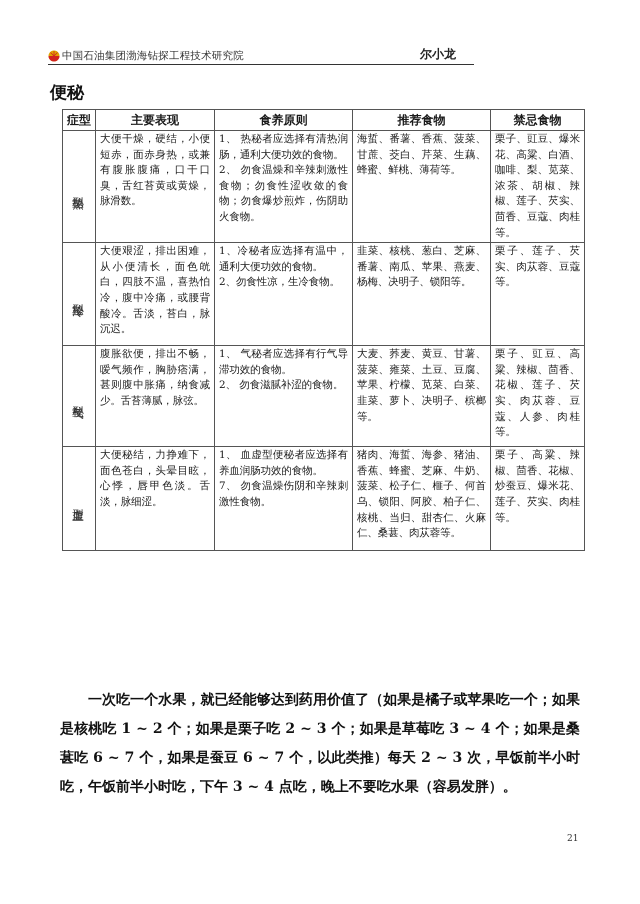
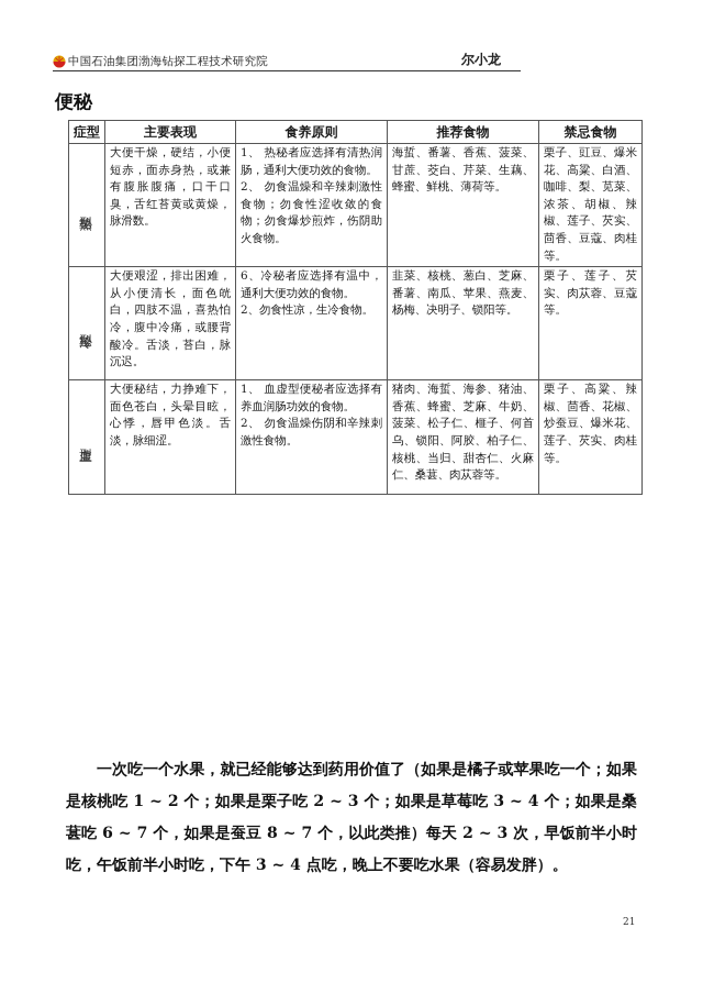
  中国石油集团渤海钻探工程技术研究院
  尔小龙
  便秘
  症型	主要表现	食养原则	推荐食物	禁忌食物
  	大便干燥，硬结，小便短赤，面赤身热，或兼有腹胀腹痛，口干口臭，舌红苔黄或黄燥，脉滑数。	1、 热秘者应选择有清热润肠，通利大便功效的食物。 2、 勿食温燥和辛辣刺激性食物；勿食性涩收敛的食物；勿食爆炒煎炸，伤阴助火食物。	海蜇、番薯、香蕉、菠菜、甘蔗、茭白、芹菜、生藕、蜂蜜、鲜桃、薄荷等。	栗子、豇豆、爆米花、高粱、白酒、咖啡、梨、苋菜、浓茶、胡椒、辣椒、莲子、芡实、茴香、豆蔻、肉桂等。
- 	大便艰涩，排出困难，从小便清长，面色㿠白，四肢不温，喜热怕冷，腹中冷痛，或腰背酸冷。舌淡，苔白，脉沉迟。	1、冷秘者应选择有温中，通利大便功效的食物。 2、勿食性凉，生冷食物。	韭菜、核桃、葱白、芝麻、番薯、南瓜、苹果、燕麦、杨梅、决明子、锁阳等。	栗子、莲子、芡实、肉苁蓉、豆蔻等。
+ 	大便艰涩，排出困难，从小便清长，面色㿠白，四肢不温，喜热怕冷，腹中冷痛，或腰背酸冷。舌淡，苔白，脉沉迟。	6、冷秘者应选择有温中，通利大便功效的食物。 2、勿食性凉，生冷食物。	韭菜、核桃、葱白、芝麻、番薯、南瓜、苹果、燕麦、杨梅、决明子、锁阳等。	栗子、莲子、芡实、肉苁蓉、豆蔻等。
- 	腹胀欲便，排出不畅，嗳气频作，胸胁痞满，甚则腹中胀痛，纳食减少。舌苔薄腻，脉弦。	1、 气秘者应选择有行气导滞功效的食物。 2、 勿食滋腻补涩的食物。	大麦、荞麦、黄豆、甘薯、菠菜、雍菜、土豆、豆腐、苹果、柠檬、苋菜、白菜、韭菜、萝卜、决明子、槟榔等。	栗子、豇豆、高粱、辣椒、茴香、花椒、莲子、芡实、肉苁蓉、豆蔻、人参、肉桂等。
- 	大便秘结，力挣难下，面色苍白，头晕目眩，心悸，唇甲色淡。舌淡，脉细涩。	1、 血虚型便秘者应选择有养血润肠功效的食物。 7、 勿食温燥伤阴和辛辣刺激性食物。	猪肉、海蜇、海参、猪油、香蕉、蜂蜜、芝麻、牛奶、菠菜、松子仁、榧子、何首乌、锁阳、阿胶、柏子仁、核桃、当归、甜杏仁、火麻仁、桑葚、肉苁蓉等。	栗子、高粱、辣椒、茴香、花椒、炒蚕豆、爆米花、莲子、芡实、肉桂等。
+ 	大便秘结，力挣难下，面色苍白，头晕目眩，心悸，唇甲色淡。舌淡，脉细涩。	1、 血虚型便秘者应选择有养血润肠功效的食物。 2、 勿食温燥伤阴和辛辣刺激性食物。	猪肉、海蜇、海参、猪油、香蕉、蜂蜜、芝麻、牛奶、菠菜、松子仁、榧子、何首乌、锁阳、阿胶、柏子仁、核桃、当归、甜杏仁、火麻仁、桑葚、肉苁蓉等。	栗子、高粱、辣椒、茴香、花椒、炒蚕豆、爆米花、莲子、芡实、肉桂等。
- 一次吃一个水果，就已经能够达到药用价值了（如果是橘子或苹果吃一个；如果是核桃吃 1 ~ 2 个；如果是栗子吃 2 ~ 3 个；如果是草莓吃 3 ~ 4 个；如果是桑葚吃 6 ~ 7 个，如果是蚕豆 6 ~ 7 个，以此类推）每天 2 ~ 3 次，早饭前半小时吃，午饭前半小时吃，下午 3 ~ 4 点吃，晚上不要吃水果（容易发胖）。
+ 一次吃一个水果，就已经能够达到药用价值了（如果是橘子或苹果吃一个；如果是核桃吃 1 ~ 2 个；如果是栗子吃 2 ~ 3 个；如果是草莓吃 3 ~ 4 个；如果是桑葚吃 6 ~ 7 个，如果是蚕豆 8 ~ 7 个，以此类推）每天 2 ~ 3 次，早饭前半小时吃，午饭前半小时吃，下午 3 ~ 4 点吃，晚上不要吃水果（容易发胖）。
  21
